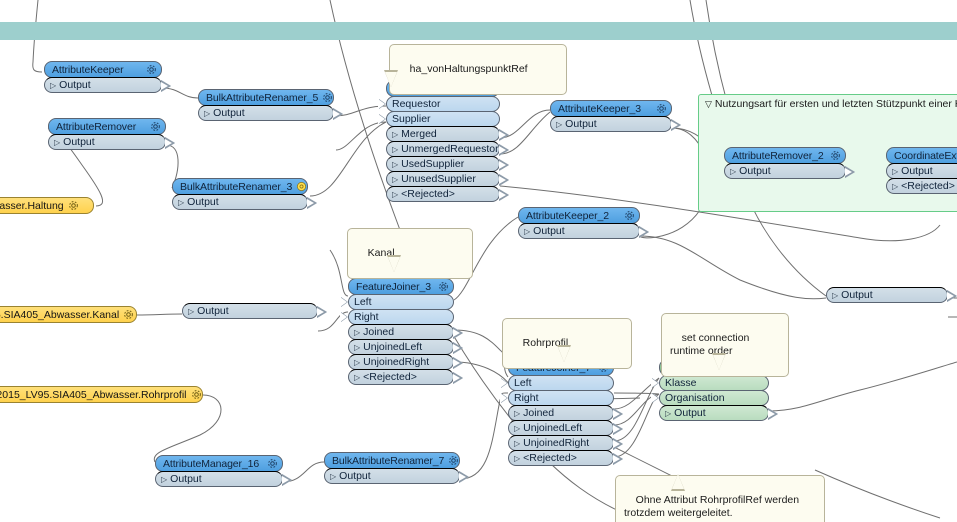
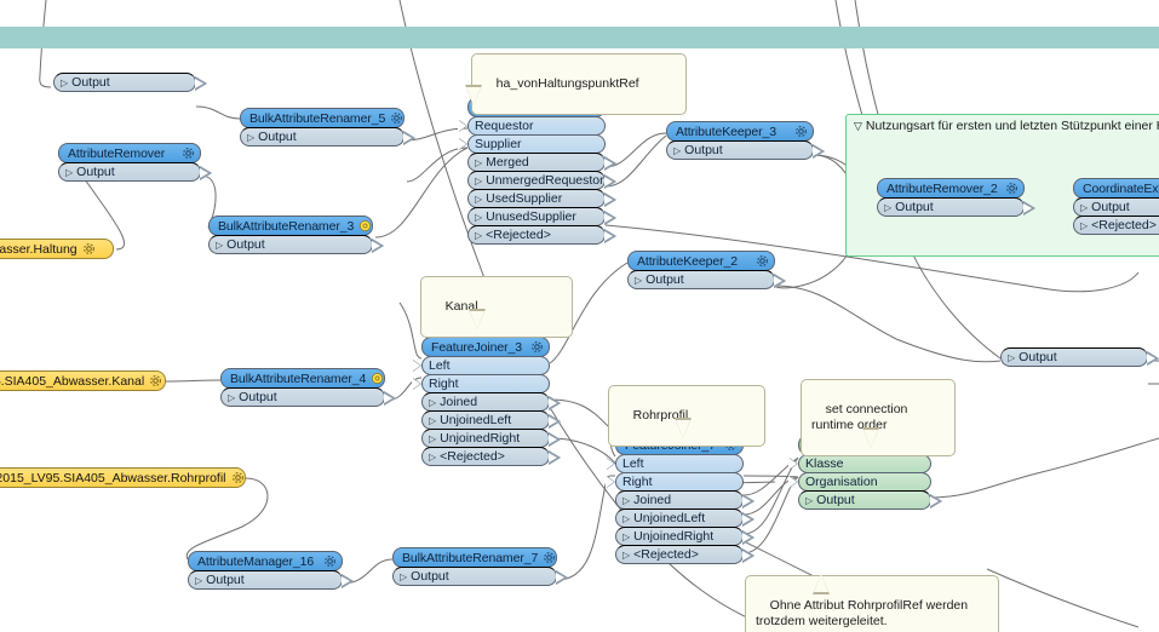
  ▽ Nutzungsart für ersten und letzten Stützpunkt einer
  asser.Haltung
  .SIA405_Abwasser.Kanal
  015_LV95.SIA405_Abwasser.Rohrprofil
- AttributeKeeper
  ▷
  Output
  AttributeRemover
  ▷
  Output
  BulkAttributeRenamer_5
  ▷
  Output
  BulkAttributeRenamer_3
  ▷
  Output
+ BulkAttributeRenamer_4
  ▷
  Output
  Requestor
  Supplier
  ▷
  Merged
  ▷
  UnmergedRequestor
  ▷
  UsedSupplier
  ▷
  UnusedSupplier
  ▷
  <Rejected>
  AttributeKeeper_3
  ▷
  Output
  AttributeKeeper_2
  ▷
  Output
  AttributeRemover_2
  ▷
  Output
  CoordinateEx
  ▷
  Output
  ▷
  <Rejected>
  FeatureJoiner_3
  Left
  Right
  ▷
  Joined
  ▷
  UnjoinedLeft
  ▷
  UnjoinedRight
  ▷
  <Rejected>
  Left
  Right
  ▷
  Joined
  ▷
  UnjoinedLeft
  ▷
  UnjoinedRight
  ▷
  <Rejected>
  Klasse
  Organisation
  ▷
  Output
  ▷
  Output
  AttributeManager_16
  ▷
  Output
  BulkAttributeRenamer_7
  ▷
  Output
  ha_vonHaltungspunktRef
  Kanal
  Rohrprofil
  set connection
  runtime order
  Ohne Attribut RohrprofilRef werden
  trotzdem weitergeleitet.
